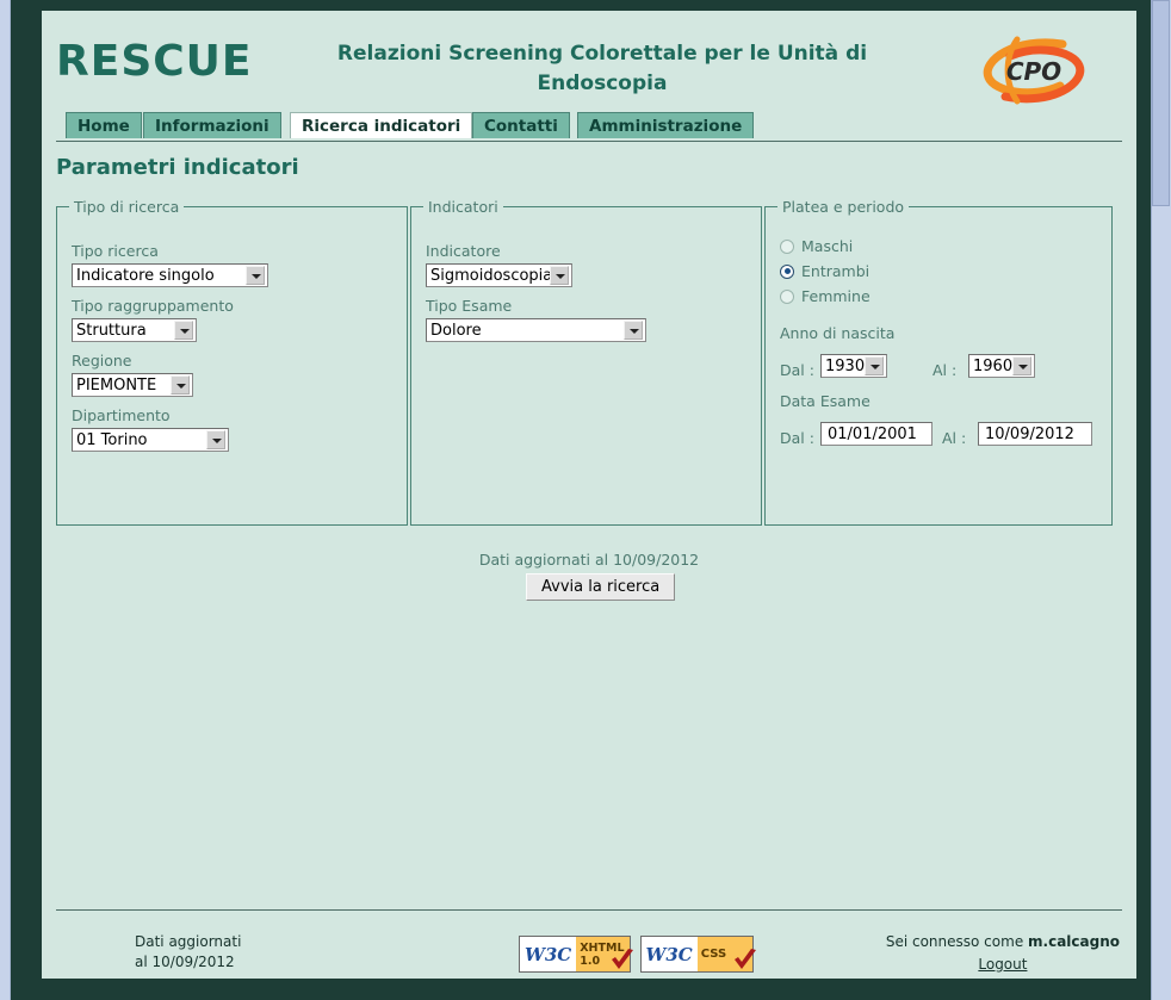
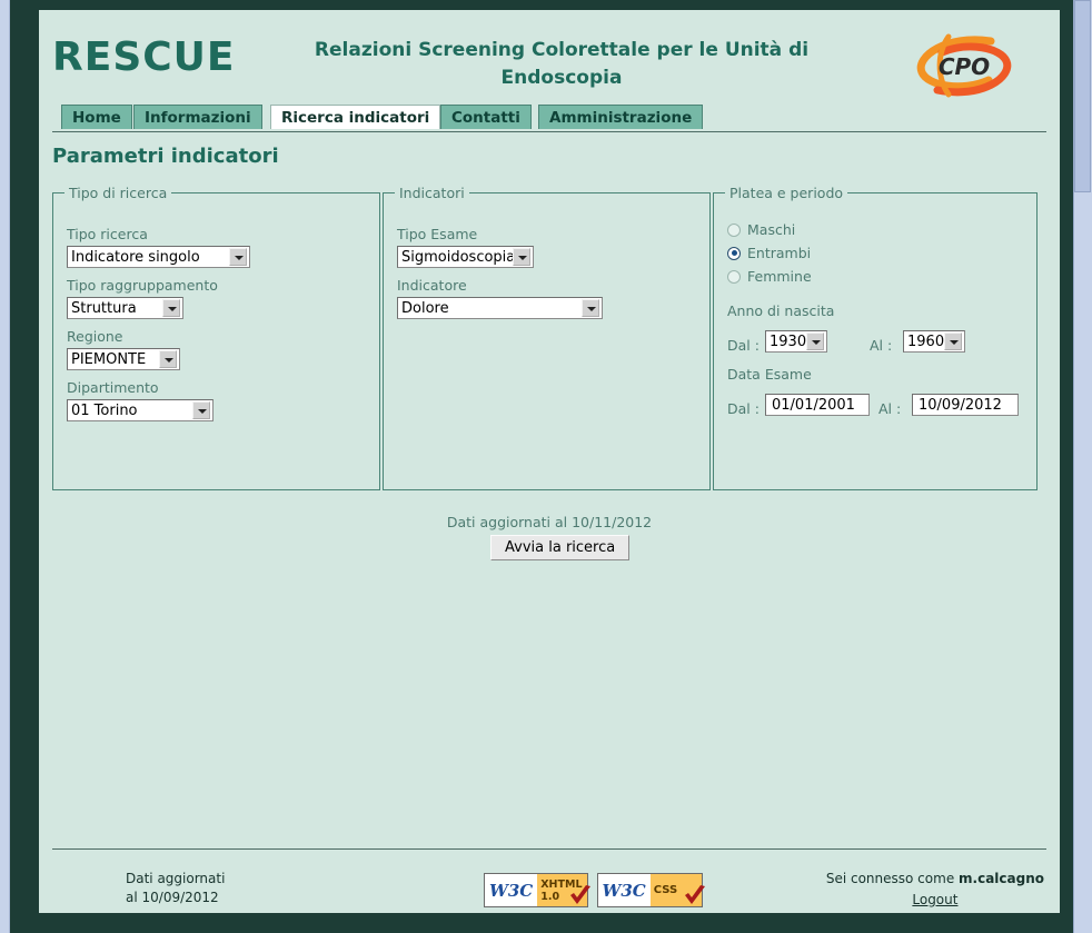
  RESCUE
  Relazioni Screening Colorettale per le Unità di Endoscopia
  CPO
  Home
  Informazioni
  Ricerca indicatori
  Contatti
  Amministrazione
  Parametri indicatori
  Tipo di ricerca
  Tipo ricerca
  Indicatore singolo
  Tipo raggruppamento
  Struttura
  Regione
  PIEMONTE
  Dipartimento
  01 Torino
  Indicatori
- Indicatore
+ Tipo Esame
  Sigmoidoscopia
- Tipo Esame
+ Indicatore
  Dolore
  Platea e periodo
  Maschi
  Entrambi
  Femmine
  Anno di nascita
  Dal :
  1930
  Al :
  1960
  Data Esame
  Dal :
  01/01/2001
  Al :
  10/09/2012
- Dati aggiornati al 10/09/2012
+ Dati aggiornati al 10/11/2012
  Avvia la ricerca
  Dati aggiornati
  al 10/09/2012
  W3C
  XHTML
  1.0
  W3C
  CSS
  Sei connesso come m.calcagno
  Logout
